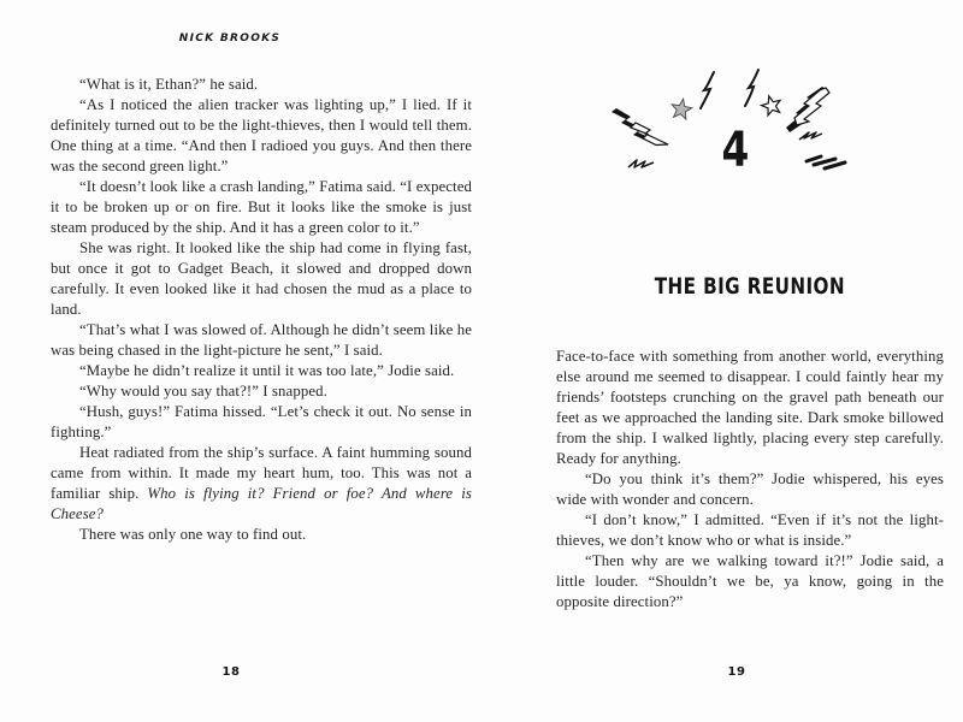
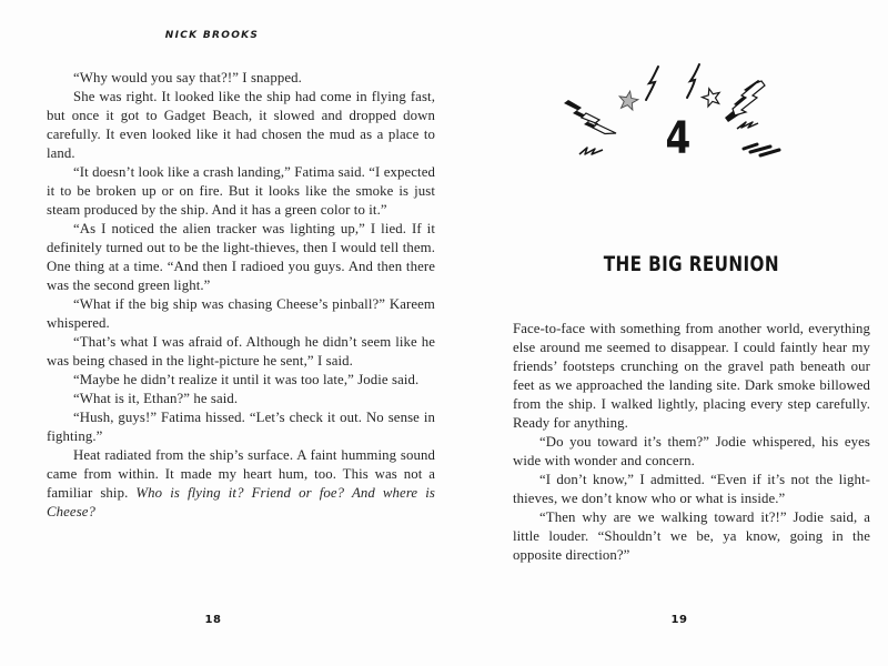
  NICK BROOKS
- “What is it, Ethan?” he said.
+ “Why would you say that?!” I snapped.
- “As I noticed the alien tracker was lighting up,” I lied. If it definitely turned out to be the light-thieves, then I would tell them. One thing at a time. “And then I radioed you guys. And then there was the second green light.”
+ She was right. It looked like the ship had come in flying fast, but once it got to Gadget Beach, it slowed and dropped down carefully. It even looked like it had chosen the mud as a place to land.
  “It doesn’t look like a crash landing,” Fatima said. “I expected it to be broken up or on fire. But it looks like the smoke is just steam produced by the ship. And it has a green color to it.”
- She was right. It looked like the ship had come in flying fast, but once it got to Gadget Beach, it slowed and dropped down carefully. It even looked like it had chosen the mud as a place to land.
+ “As I noticed the alien tracker was lighting up,” I lied. If it definitely turned out to be the light-thieves, then I would tell them. One thing at a time. “And then I radioed you guys. And then there was the second green light.”
+ “What if the big ship was chasing Cheese’s pinball?” Kareem whispered.
- “That’s what I was slowed of. Although he didn’t seem like he was being chased in the light-picture he sent,” I said.
+ “That’s what I was afraid of. Although he didn’t seem like he was being chased in the light-picture he sent,” I said.
  “Maybe he didn’t realize it until it was too late,” Jodie said.
- “Why would you say that?!” I snapped.
+ “What is it, Ethan?” he said.
  “Hush, guys!” Fatima hissed. “Let’s check it out. No sense in fighting.”
  Heat radiated from the ship’s surface. A faint humming sound came from within. It made my heart hum, too. This was not a familiar ship. Who is flying it? Friend or foe? And where is Cheese?
- There was only one way to find out.
  18
  4
  THE BIG REUNION
  Face-to-face with something from another world, everything else around me seemed to disappear. I could faintly hear my friends’ footsteps crunching on the gravel path beneath our feet as we approached the landing site. Dark smoke billowed from the ship. I walked lightly, placing every step carefully. Ready for anything.
- “Do you think it’s them?” Jodie whispered, his eyes wide with wonder and concern.
+ “Do you toward it’s them?” Jodie whispered, his eyes wide with wonder and concern.
  “I don’t know,” I admitted. “Even if it’s not the light-thieves, we don’t know who or what is inside.”
  “Then why are we walking toward it?!” Jodie said, a little louder. “Shouldn’t we be, ya know, going in the opposite direction?”
  19
